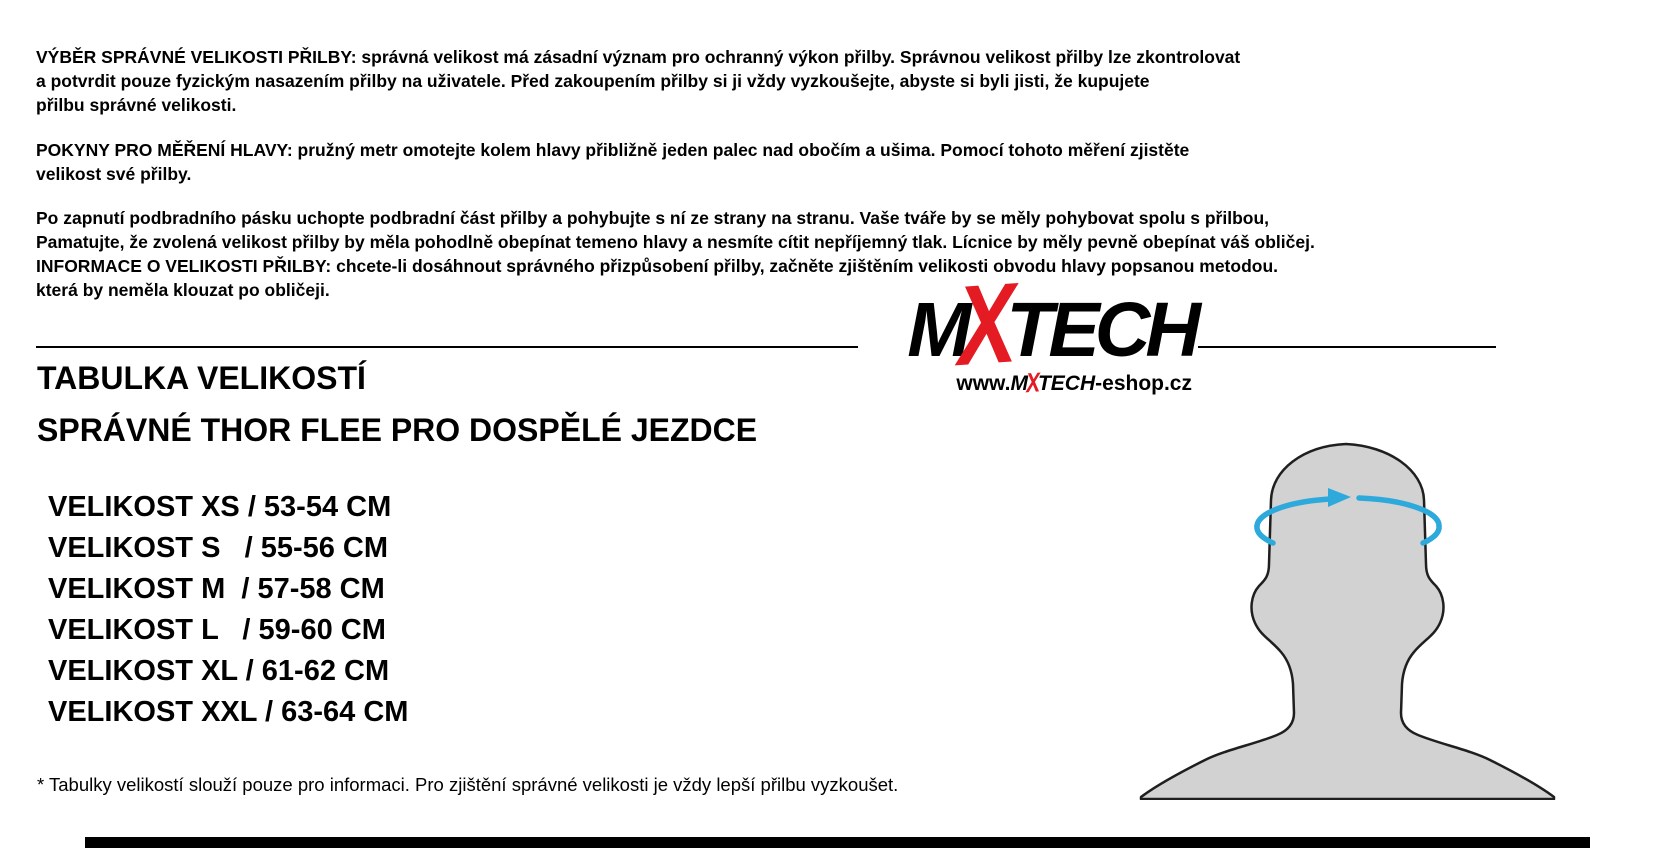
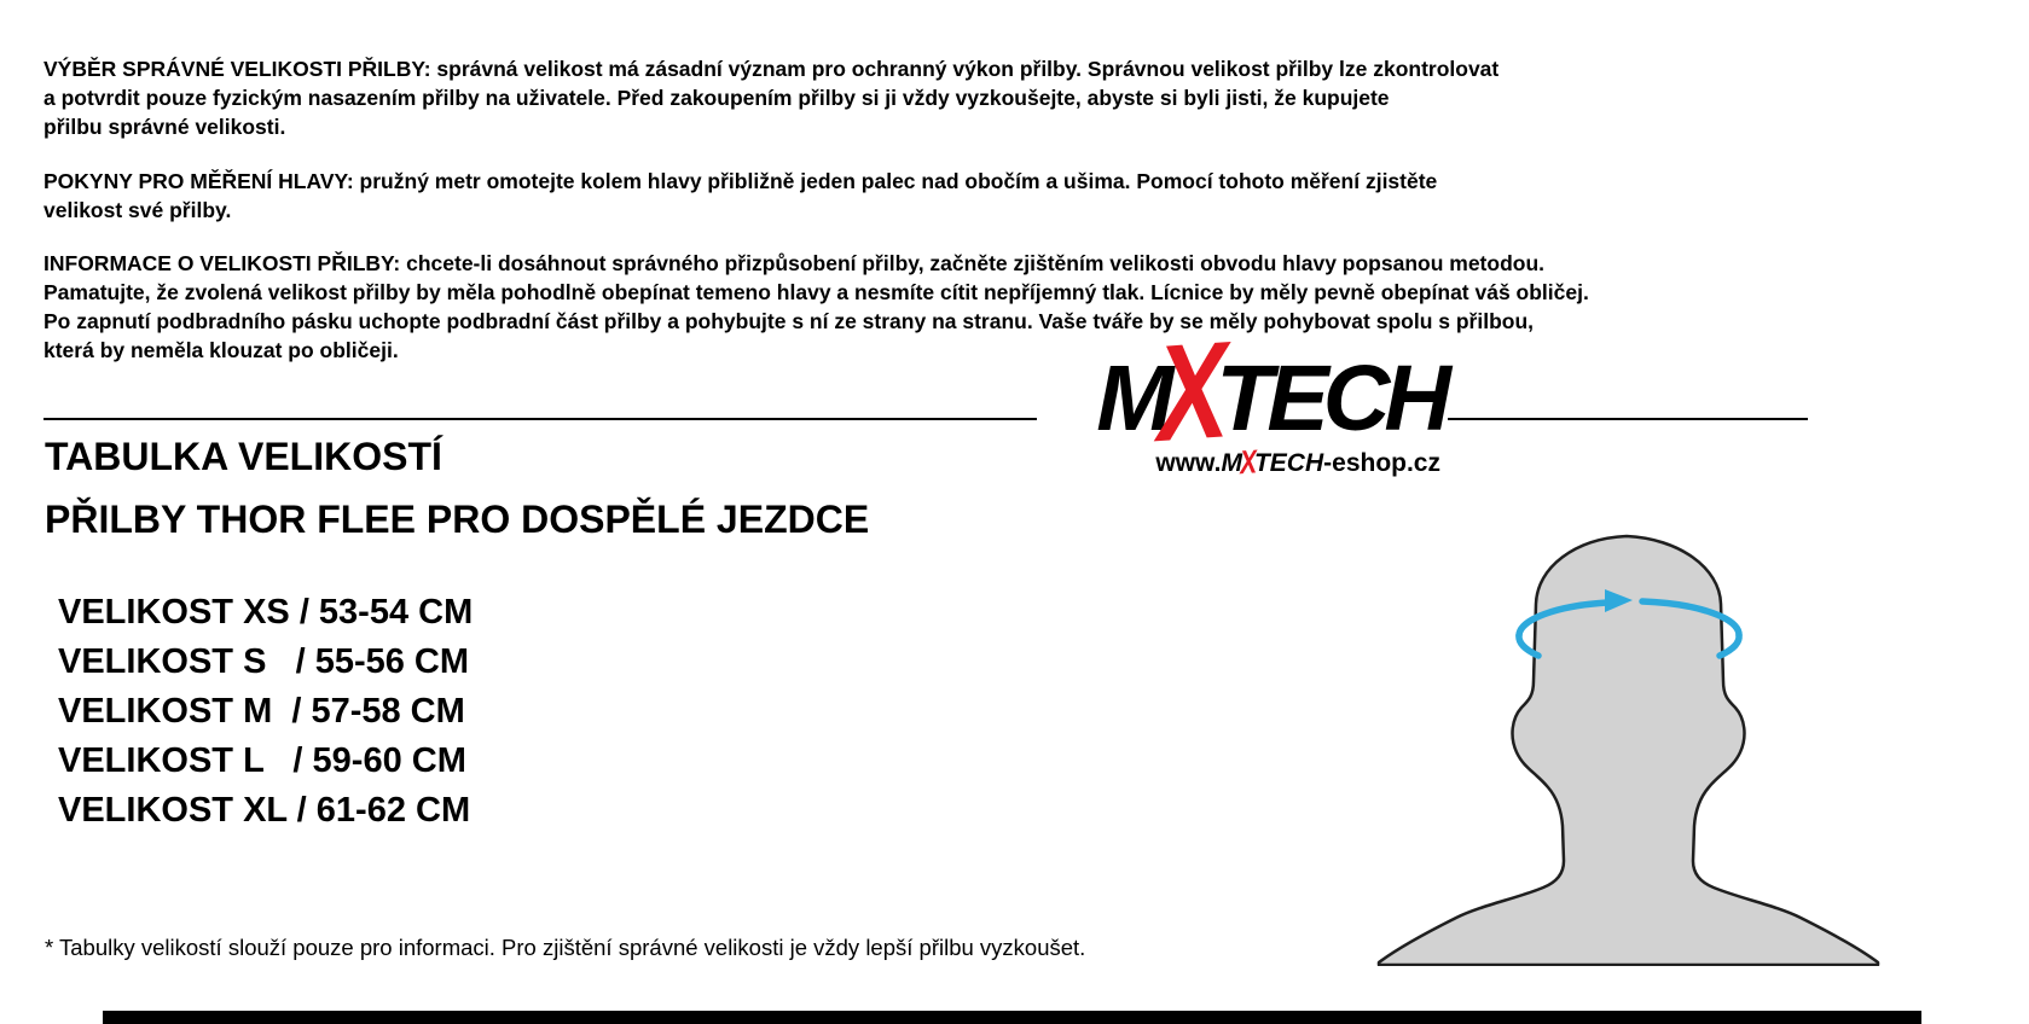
  VÝBĚR SPRÁVNÉ VELIKOSTI PŘILBY: správná velikost má zásadní význam pro ochranný výkon přilby. Správnou velikost přilby lze zkontrolovat
  a potvrdit pouze fyzickým nasazením přilby na uživatele. Před zakoupením přilby si ji vždy vyzkoušejte, abyste si byli jisti, že kupujete
  přilbu správné velikosti.
  POKYNY PRO MĚŘENÍ HLAVY: pružný metr omotejte kolem hlavy přibližně jeden palec nad obočím a ušima. Pomocí tohoto měření zjistěte
  velikost své přilby.
- Po zapnutí podbradního pásku uchopte podbradní část přilby a pohybujte s ní ze strany na stranu. Vaše tváře by se měly pohybovat spolu s přilbou,
+ INFORMACE O VELIKOSTI PŘILBY: chcete-li dosáhnout správného přizpůsobení přilby, začněte zjištěním velikosti obvodu hlavy popsanou metodou.
  Pamatujte, že zvolená velikost přilby by měla pohodlně obepínat temeno hlavy a nesmíte cítit nepříjemný tlak. Lícnice by měly pevně obepínat váš obličej.
- INFORMACE O VELIKOSTI PŘILBY: chcete-li dosáhnout správného přizpůsobení přilby, začněte zjištěním velikosti obvodu hlavy popsanou metodou.
+ Po zapnutí podbradního pásku uchopte podbradní část přilby a pohybujte s ní ze strany na stranu. Vaše tváře by se měly pohybovat spolu s přilbou,
  která by neměla klouzat po obličeji.
  M
  TECH
  TABULKA VELIKOSTÍ
- SPRÁVNÉ THOR FLEE PRO DOSPĚLÉ JEZDCE
+ PŘILBY THOR FLEE PRO DOSPĚLÉ JEZDCE
  VELIKOST XS / 53-54 CM
  VELIKOST S / 55-56 CM
  VELIKOST M / 57-58 CM
  VELIKOST L / 59-60 CM
  VELIKOST XL / 61-62 CM
- VELIKOST XXL / 63-64 CM
  * Tabulky velikostí slouží pouze pro informaci. Pro zjištění správné velikosti je vždy lepší přilbu vyzkoušet.
